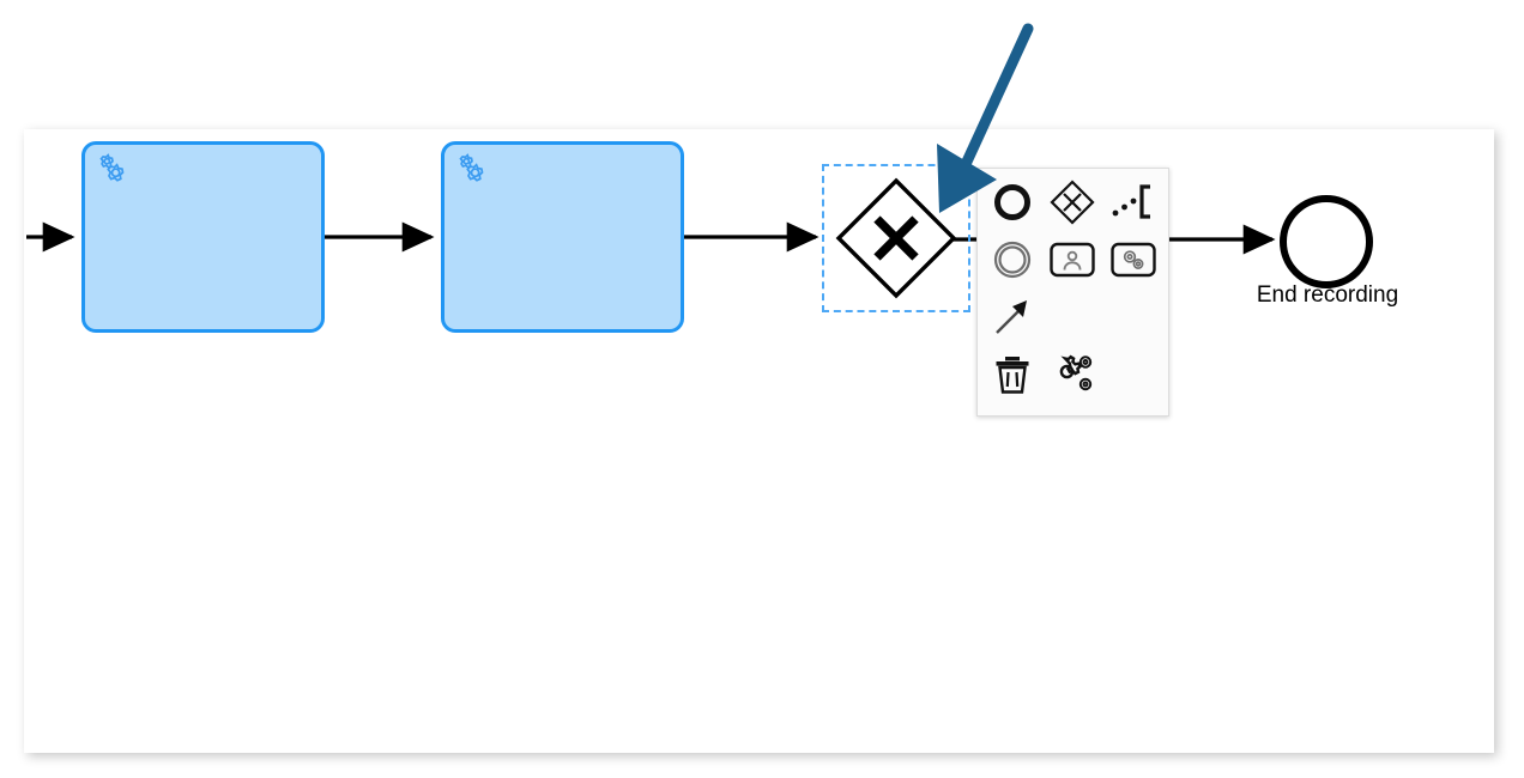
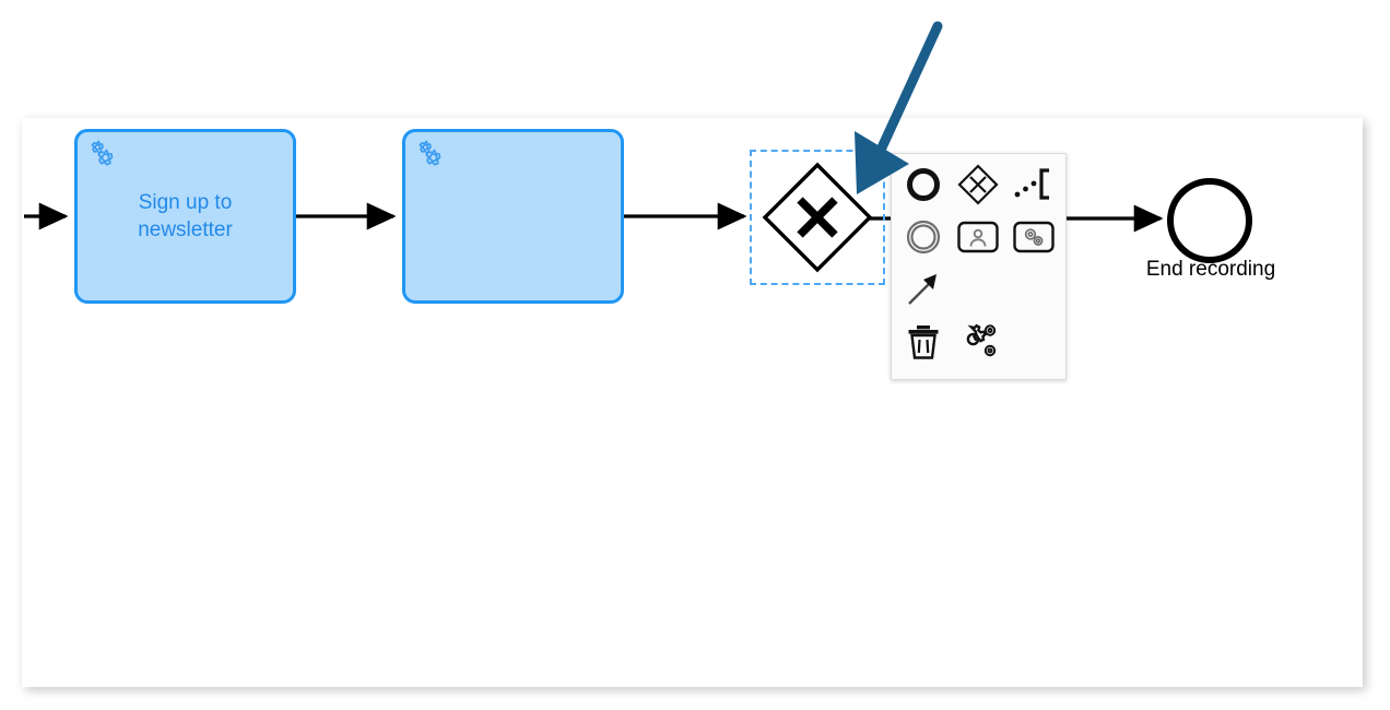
+ Sign up to
+ newsletter
  End recording
